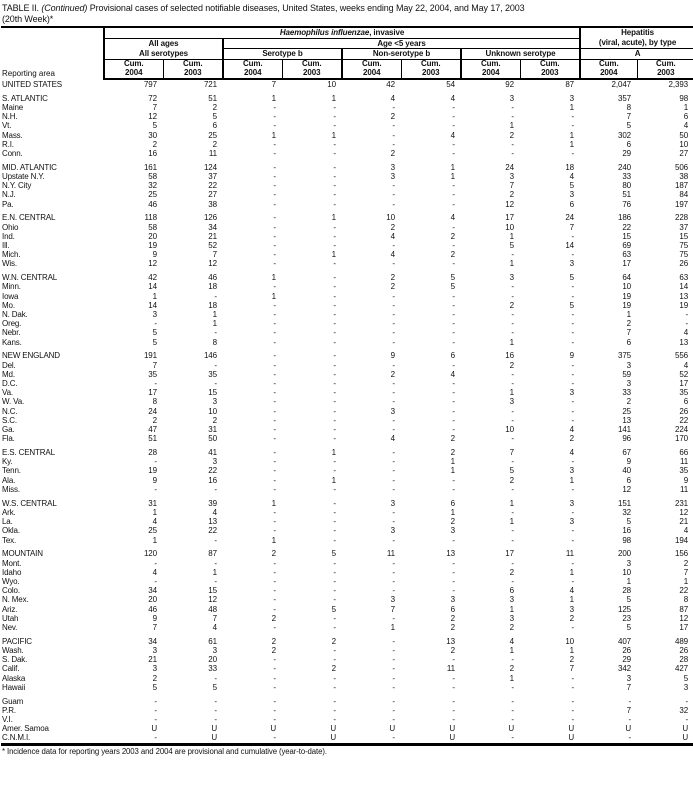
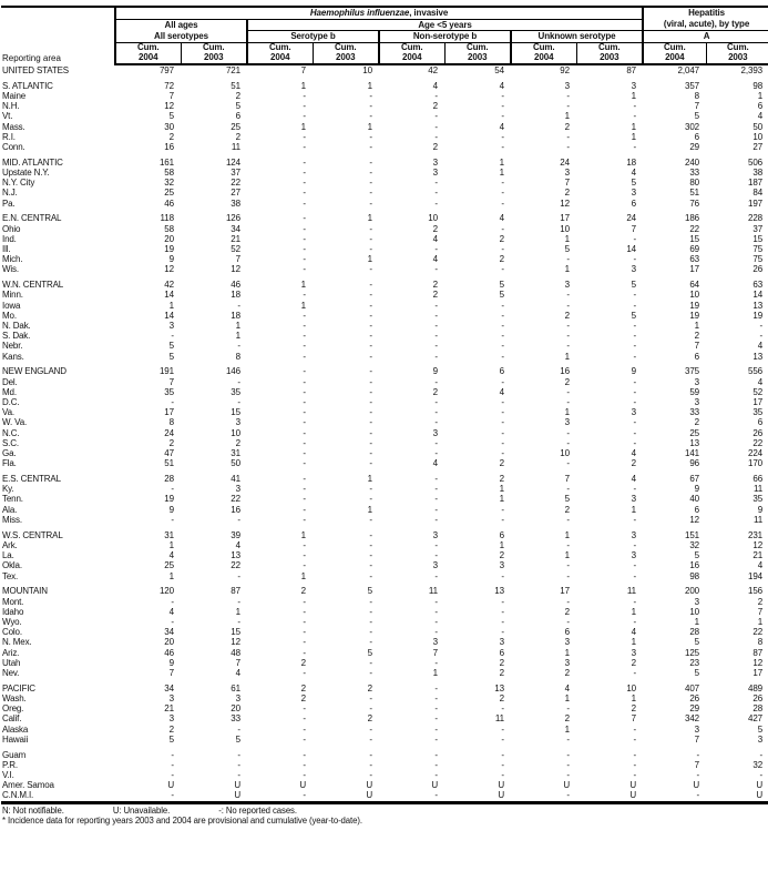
- TABLE II. (Continued) Provisional cases of selected notifiable diseases, United States, weeks ending May 22, 2004, and May 17, 2003
- (20th Week)*
  Reporting area	Haemophilus influenzae, invasive	Hepatitis (viral, acute), by type
  All ages All serotypes	Age <5 years
  Serotype b	Non-serotype b	Unknown serotype	A
  Cum.2004	Cum.2003	Cum.2004	Cum.2003	Cum.2004	Cum.2003	Cum.2004	Cum.2003	Cum.2004	Cum.2003
  UNITED STATES	797	721	7	10	42	54	92	87	2,047	2,393
  S. ATLANTIC	72	51	1	1	4	4	3	3	357	98
  Maine	7	2	-	-	-	-	-	1	8	1
  N.H.	12	5	-	-	2	-	-	-	7	6
  Vt.	5	6	-	-	-	-	1	-	5	4
  Mass.	30	25	1	1	-	4	2	1	302	50
  R.I.	2	2	-	-	-	-	-	1	6	10
  Conn.	16	11	-	-	2	-	-	-	29	27
  MID. ATLANTIC	161	124	-	-	3	1	24	18	240	506
  Upstate N.Y.	58	37	-	-	3	1	3	4	33	38
  N.Y. City	32	22	-	-	-	-	7	5	80	187
  N.J.	25	27	-	-	-	-	2	3	51	84
  Pa.	46	38	-	-	-	-	12	6	76	197
  E.N. CENTRAL	118	126	-	1	10	4	17	24	186	228
  Ohio	58	34	-	-	2	-	10	7	22	37
  Ind.	20	21	-	-	4	2	1	-	15	15
  Ill.	19	52	-	-	-	-	5	14	69	75
  Mich.	9	7	-	1	4	2	-	-	63	75
  Wis.	12	12	-	-	-	-	1	3	17	26
  W.N. CENTRAL	42	46	1	-	2	5	3	5	64	63
  Minn.	14	18	-	-	2	5	-	-	10	14
  Iowa	1	-	1	-	-	-	-	-	19	13
  Mo.	14	18	-	-	-	-	2	5	19	19
  N. Dak.	3	1	-	-	-	-	-	-	1	-
- Oreg.	-	1	-	-	-	-	-	-	2	-
+ S. Dak.	-	1	-	-	-	-	-	-	2	-
  Nebr.	5	-	-	-	-	-	-	-	7	4
  Kans.	5	8	-	-	-	-	1	-	6	13
  NEW ENGLAND	191	146	-	-	9	6	16	9	375	556
  Del.	7	-	-	-	-	-	2	-	3	4
  Md.	35	35	-	-	2	4	-	-	59	52
  D.C.	-	-	-	-	-	-	-	-	3	17
  Va.	17	15	-	-	-	-	1	3	33	35
  W. Va.	8	3	-	-	-	-	3	-	2	6
  N.C.	24	10	-	-	3	-	-	-	25	26
  S.C.	2	2	-	-	-	-	-	-	13	22
  Ga.	47	31	-	-	-	-	10	4	141	224
  Fla.	51	50	-	-	4	2	-	2	96	170
  E.S. CENTRAL	28	41	-	1	-	2	7	4	67	66
  Ky.	-	3	-	-	-	1	-	-	9	11
  Tenn.	19	22	-	-	-	1	5	3	40	35
  Ala.	9	16	-	1	-	-	2	1	6	9
  Miss.	-	-	-	-	-	-	-	-	12	11
  W.S. CENTRAL	31	39	1	-	3	6	1	3	151	231
  Ark.	1	4	-	-	-	1	-	-	32	12
  La.	4	13	-	-	-	2	1	3	5	21
  Okla.	25	22	-	-	3	3	-	-	16	4
  Tex.	1	-	1	-	-	-	-	-	98	194
  MOUNTAIN	120	87	2	5	11	13	17	11	200	156
  Mont.	-	-	-	-	-	-	-	-	3	2
  Idaho	4	1	-	-	-	-	2	1	10	7
  Wyo.	-	-	-	-	-	-	-	-	1	1
  Colo.	34	15	-	-	-	-	6	4	28	22
  N. Mex.	20	12	-	-	3	3	3	1	5	8
  Ariz.	46	48	-	5	7	6	1	3	125	87
  Utah	9	7	2	-	-	2	3	2	23	12
  Nev.	7	4	-	-	1	2	2	-	5	17
  PACIFIC	34	61	2	2	-	13	4	10	407	489
  Wash.	3	3	2	-	-	2	1	1	26	26
- S. Dak.	21	20	-	-	-	-	-	2	29	28
+ Oreg.	21	20	-	-	-	-	-	2	29	28
  Calif.	3	33	-	2	-	11	2	7	342	427
  Alaska	2	-	-	-	-	-	1	-	3	5
  Hawaii	5	5	-	-	-	-	-	-	7	3
  Guam	-	-	-	-	-	-	-	-	-	-
  P.R.	-	-	-	-	-	-	-	-	7	32
  V.I.	-	-	-	-	-	-	-	-	-	-
  Amer. Samoa	U	U	U	U	U	U	U	U	U	U
  C.N.M.I.	-	U	-	U	-	U	-	U	-	U
+ N: Not notifiable. U: Unavailable. -: No reported cases.
  * Incidence data for reporting years 2003 and 2004 are provisional and cumulative (year-to-date).
